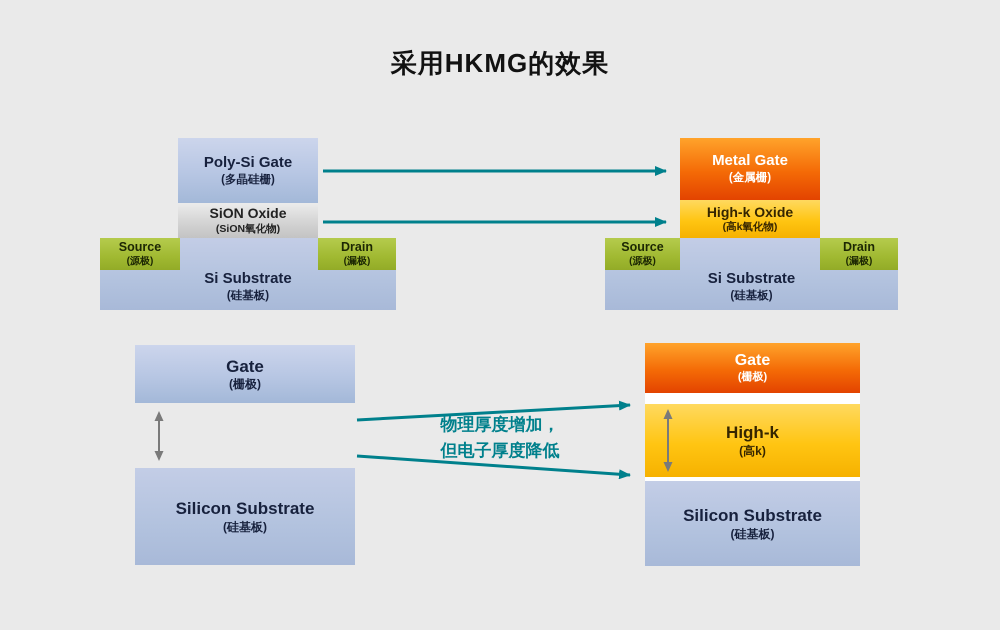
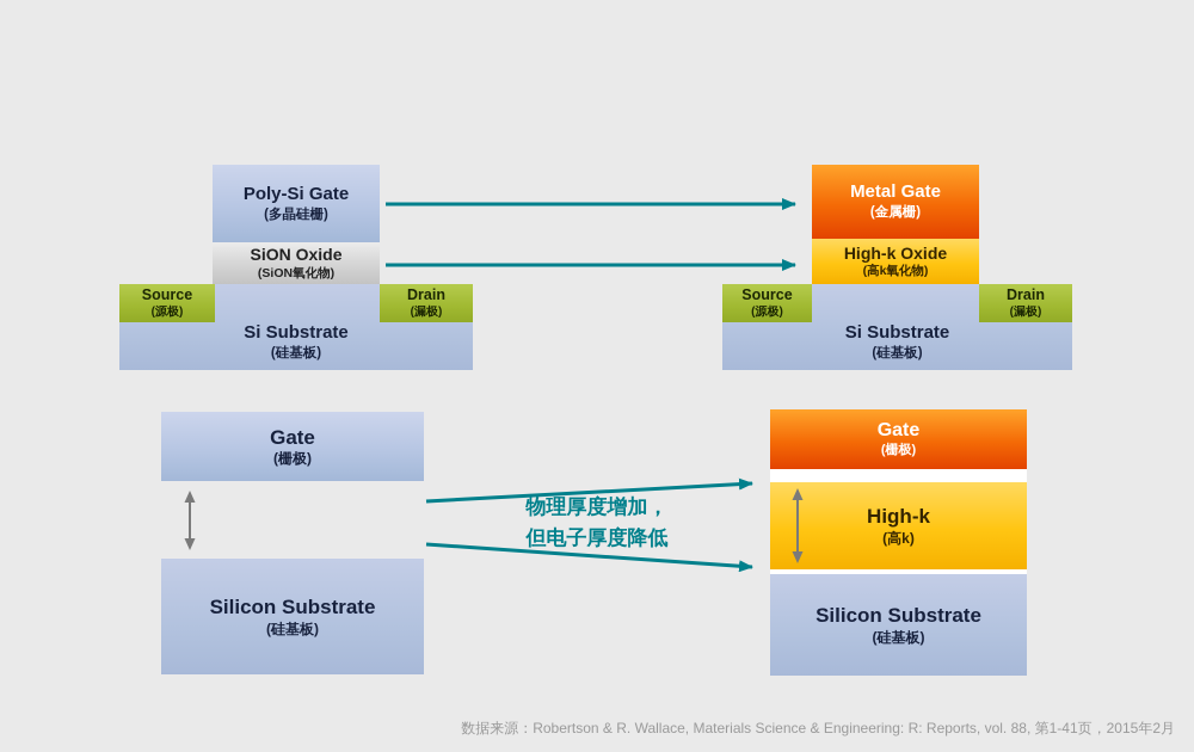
- 采用HKMG的效果
  Si Substrate
  (硅基板)
  Source
  (源极)
  Drain
  (漏极)
  SiON Oxide
  (SiON氧化物)
  Poly-Si Gate
  (多晶硅栅)
  Si Substrate
  (硅基板)
  Source
  (源极)
  Drain
  (漏极)
  High-k Oxide
  (高k氧化物)
  Metal Gate
  (金属栅)
  Gate
  (栅极)
  Silicon Substrate
  (硅基板)
  Gate
  (栅极)
  High-k
  (高k)
  Silicon Substrate
  (硅基板)
  物理厚度增加，
  但电子厚度降低
+ 数据来源：Robertson & R. Wallace, Materials Science & Engineering: R: Reports, vol. 88, 第1-41页，2015年2月
